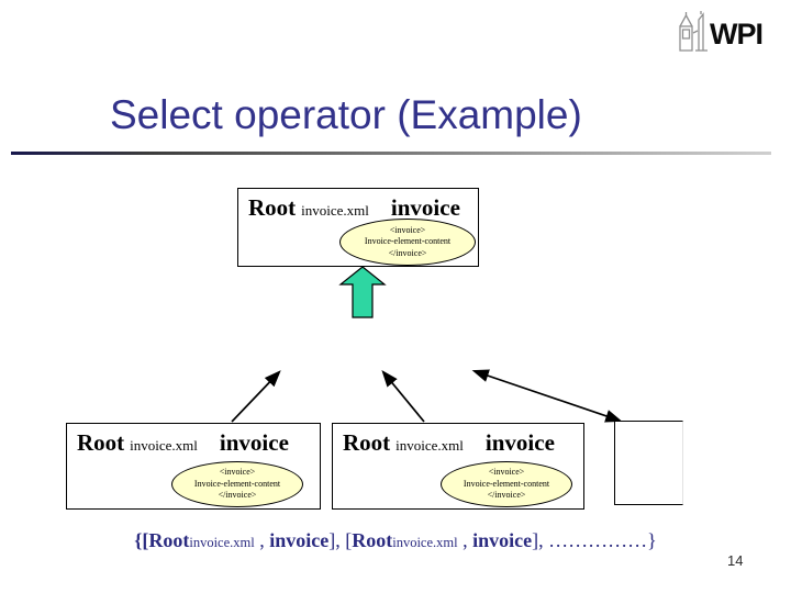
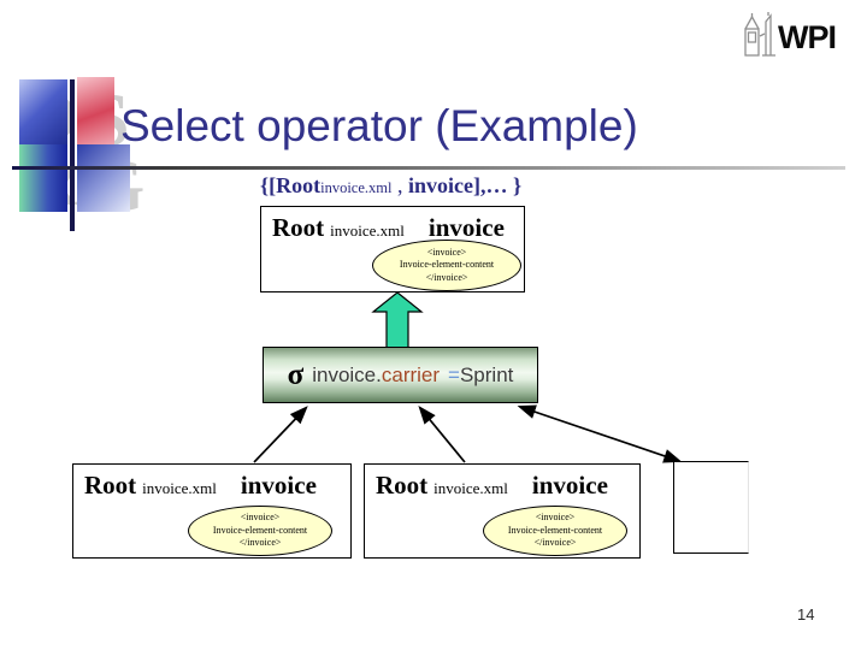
+ D
+ S
+ R
+ G
  WPI
  Select operator (Example)
+ {[Rootinvoice.xml , invoice],… }
  Root invoice.xml invoice
  <invoice>
  Invoice-element-content
  </invoice>
+ σ
+ invoice.
+ carrier
+ =
+ Sprint
  Root invoice.xml invoice
  <invoice>
  Invoice-element-content
  </invoice>
  Root invoice.xml invoice
  <invoice>
  Invoice-element-content
  </invoice>
- {[Rootinvoice.xml , invoice], [Rootinvoice.xml , invoice], ……………}
  14
